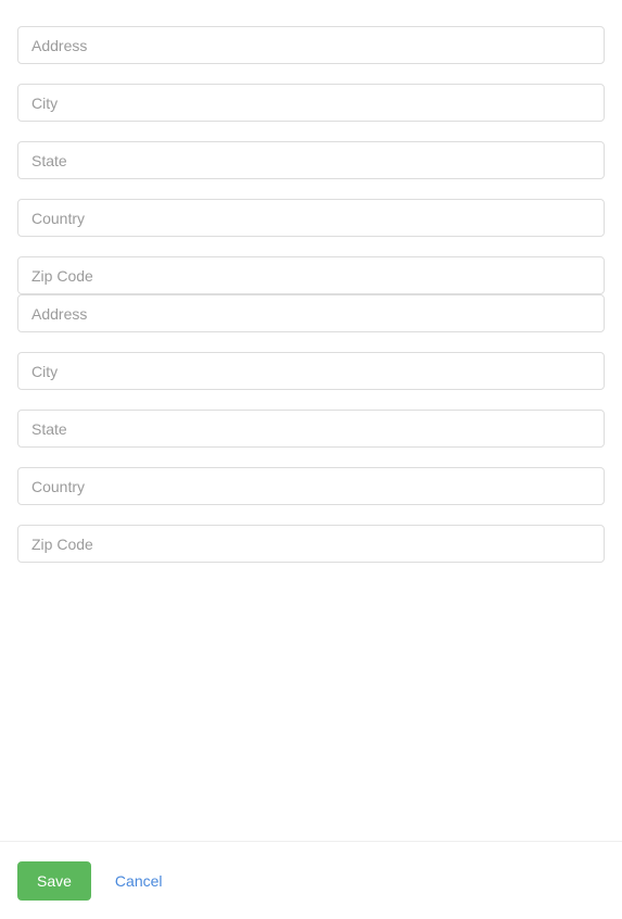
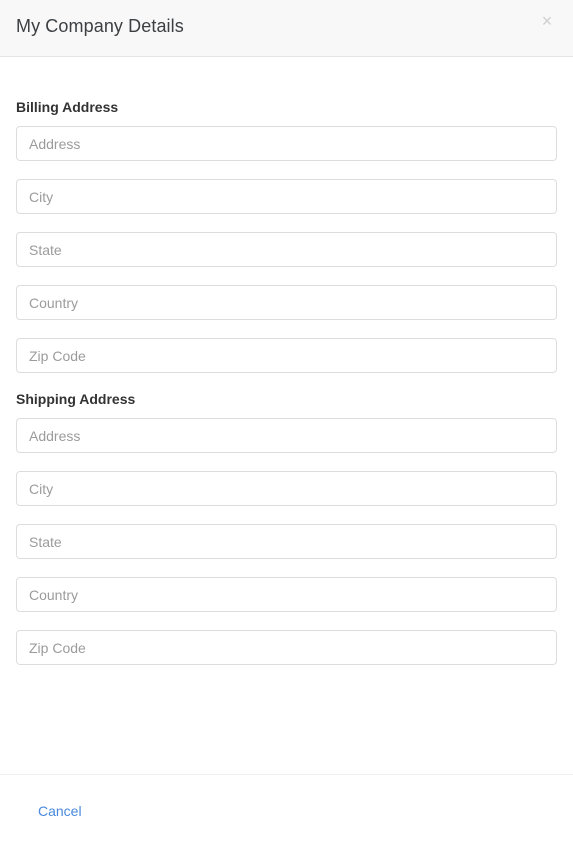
+ My Company Details
+ ×
+ Billing Address
  Address
  City
  State
  Country
  Zip Code
+ Shipping Address
  Address
  City
  State
  Country
  Zip Code
- Save
  Cancel
